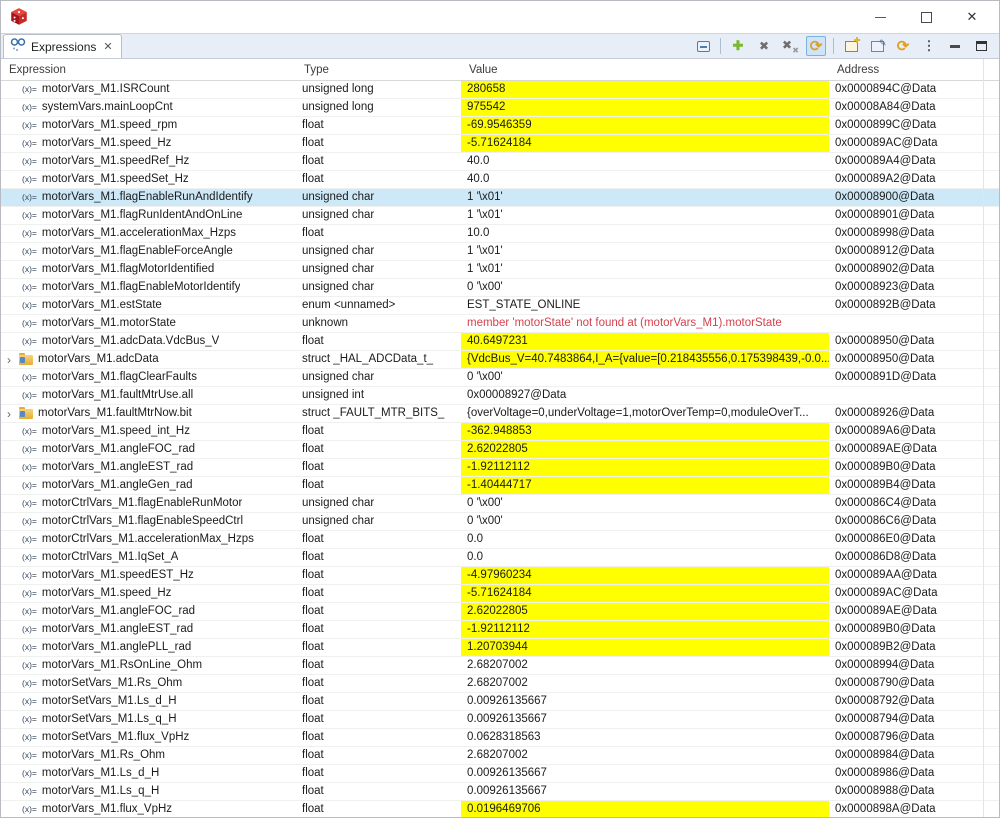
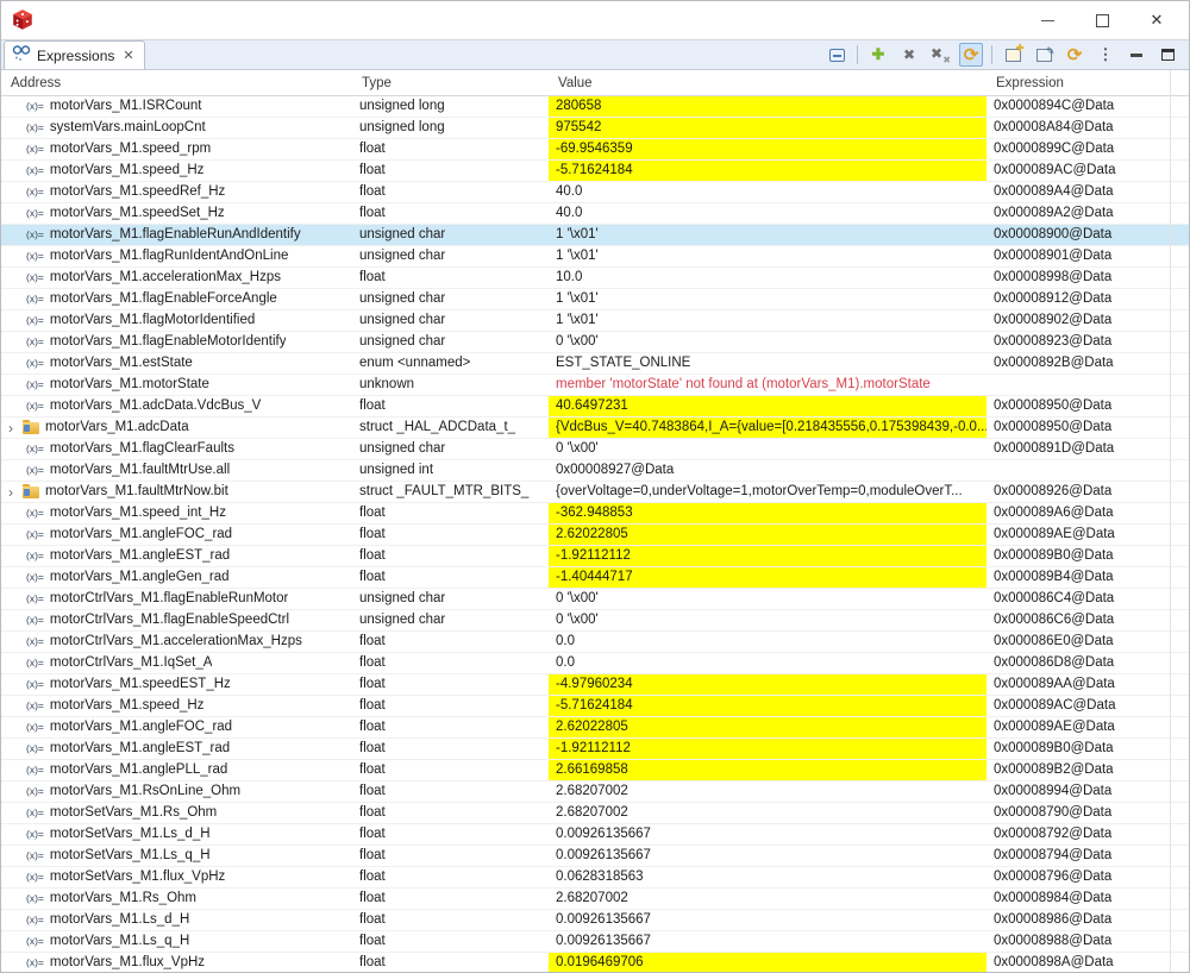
  Expressions
- Expression
+ Address
  Type
  Value
- Address
+ Expression
  motorVars_M1.ISRCount
  unsigned long
  280658
  0x0000894C@Data
  systemVars.mainLoopCnt
  unsigned long
  975542
  0x00008A84@Data
  motorVars_M1.speed_rpm
  float
  -69.9546359
  0x0000899C@Data
  motorVars_M1.speed_Hz
  float
  -5.71624184
  0x000089AC@Data
  motorVars_M1.speedRef_Hz
  float
  40.0
  0x000089A4@Data
  motorVars_M1.speedSet_Hz
  float
  40.0
  0x000089A2@Data
  motorVars_M1.flagEnableRunAndIdentify
  unsigned char
  1 '\x01'
  0x00008900@Data
  motorVars_M1.flagRunIdentAndOnLine
  unsigned char
  1 '\x01'
  0x00008901@Data
  motorVars_M1.accelerationMax_Hzps
  float
  10.0
  0x00008998@Data
  motorVars_M1.flagEnableForceAngle
  unsigned char
  1 '\x01'
  0x00008912@Data
  motorVars_M1.flagMotorIdentified
  unsigned char
  1 '\x01'
  0x00008902@Data
  motorVars_M1.flagEnableMotorIdentify
  unsigned char
  0 '\x00'
  0x00008923@Data
  motorVars_M1.estState
  enum <unnamed>
  EST_STATE_ONLINE
  0x0000892B@Data
  motorVars_M1.motorState
  unknown
  member 'motorState' not found at (motorVars_M1).motorState
  motorVars_M1.adcData.VdcBus_V
  float
  40.6497231
  0x00008950@Data
  motorVars_M1.adcData
  struct _HAL_ADCData_t_
  {VdcBus_V=40.7483864,I_A={value=[0.218435556,0.175398439,-0.0...
  0x00008950@Data
  motorVars_M1.flagClearFaults
  unsigned char
  0 '\x00'
  0x0000891D@Data
  motorVars_M1.faultMtrUse.all
  unsigned int
  0x00008927@Data
  motorVars_M1.faultMtrNow.bit
  struct _FAULT_MTR_BITS_
  {overVoltage=0,underVoltage=1,motorOverTemp=0,moduleOverT...
  0x00008926@Data
  motorVars_M1.speed_int_Hz
  float
  -362.948853
  0x000089A6@Data
  motorVars_M1.angleFOC_rad
  float
  2.62022805
  0x000089AE@Data
  motorVars_M1.angleEST_rad
  float
  -1.92112112
  0x000089B0@Data
  motorVars_M1.angleGen_rad
  float
  -1.40444717
  0x000089B4@Data
  motorCtrlVars_M1.flagEnableRunMotor
  unsigned char
  0 '\x00'
  0x000086C4@Data
  motorCtrlVars_M1.flagEnableSpeedCtrl
  unsigned char
  0 '\x00'
  0x000086C6@Data
  motorCtrlVars_M1.accelerationMax_Hzps
  float
  0.0
  0x000086E0@Data
  motorCtrlVars_M1.IqSet_A
  float
  0.0
  0x000086D8@Data
  motorVars_M1.speedEST_Hz
  float
  -4.97960234
  0x000089AA@Data
  motorVars_M1.speed_Hz
  float
  -5.71624184
  0x000089AC@Data
  motorVars_M1.angleFOC_rad
  float
  2.62022805
  0x000089AE@Data
  motorVars_M1.angleEST_rad
  float
  -1.92112112
  0x000089B0@Data
  motorVars_M1.anglePLL_rad
  float
- 1.20703944
+ 2.66169858
  0x000089B2@Data
  motorVars_M1.RsOnLine_Ohm
  float
  2.68207002
  0x00008994@Data
  motorSetVars_M1.Rs_Ohm
  float
  2.68207002
  0x00008790@Data
  motorSetVars_M1.Ls_d_H
  float
  0.00926135667
  0x00008792@Data
  motorSetVars_M1.Ls_q_H
  float
  0.00926135667
  0x00008794@Data
  motorSetVars_M1.flux_VpHz
  float
  0.0628318563
  0x00008796@Data
  motorVars_M1.Rs_Ohm
  float
  2.68207002
  0x00008984@Data
  motorVars_M1.Ls_d_H
  float
  0.00926135667
  0x00008986@Data
  motorVars_M1.Ls_q_H
  float
  0.00926135667
  0x00008988@Data
  motorVars_M1.flux_VpHz
  float
  0.0196469706
  0x0000898A@Data
